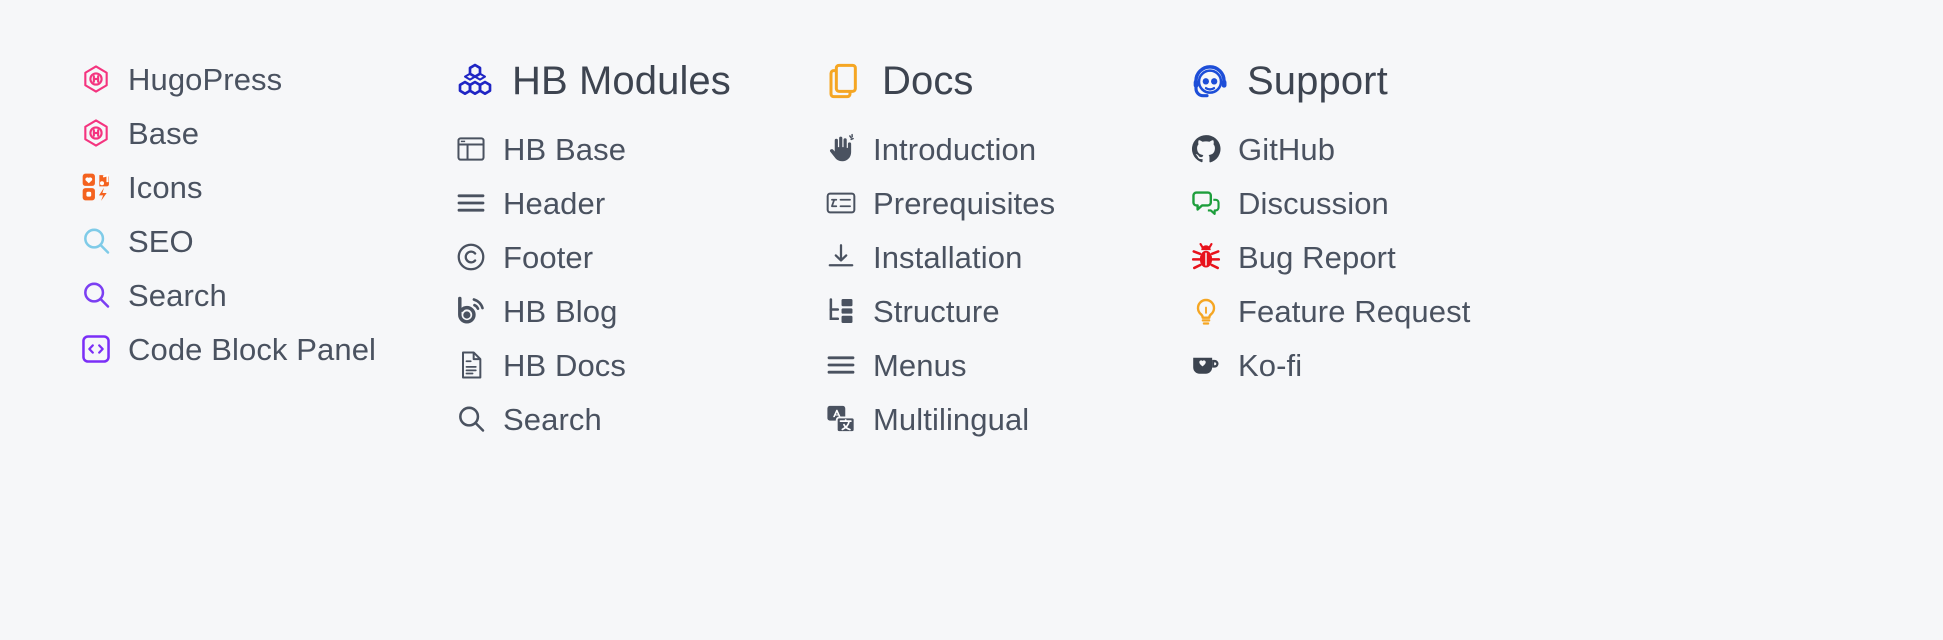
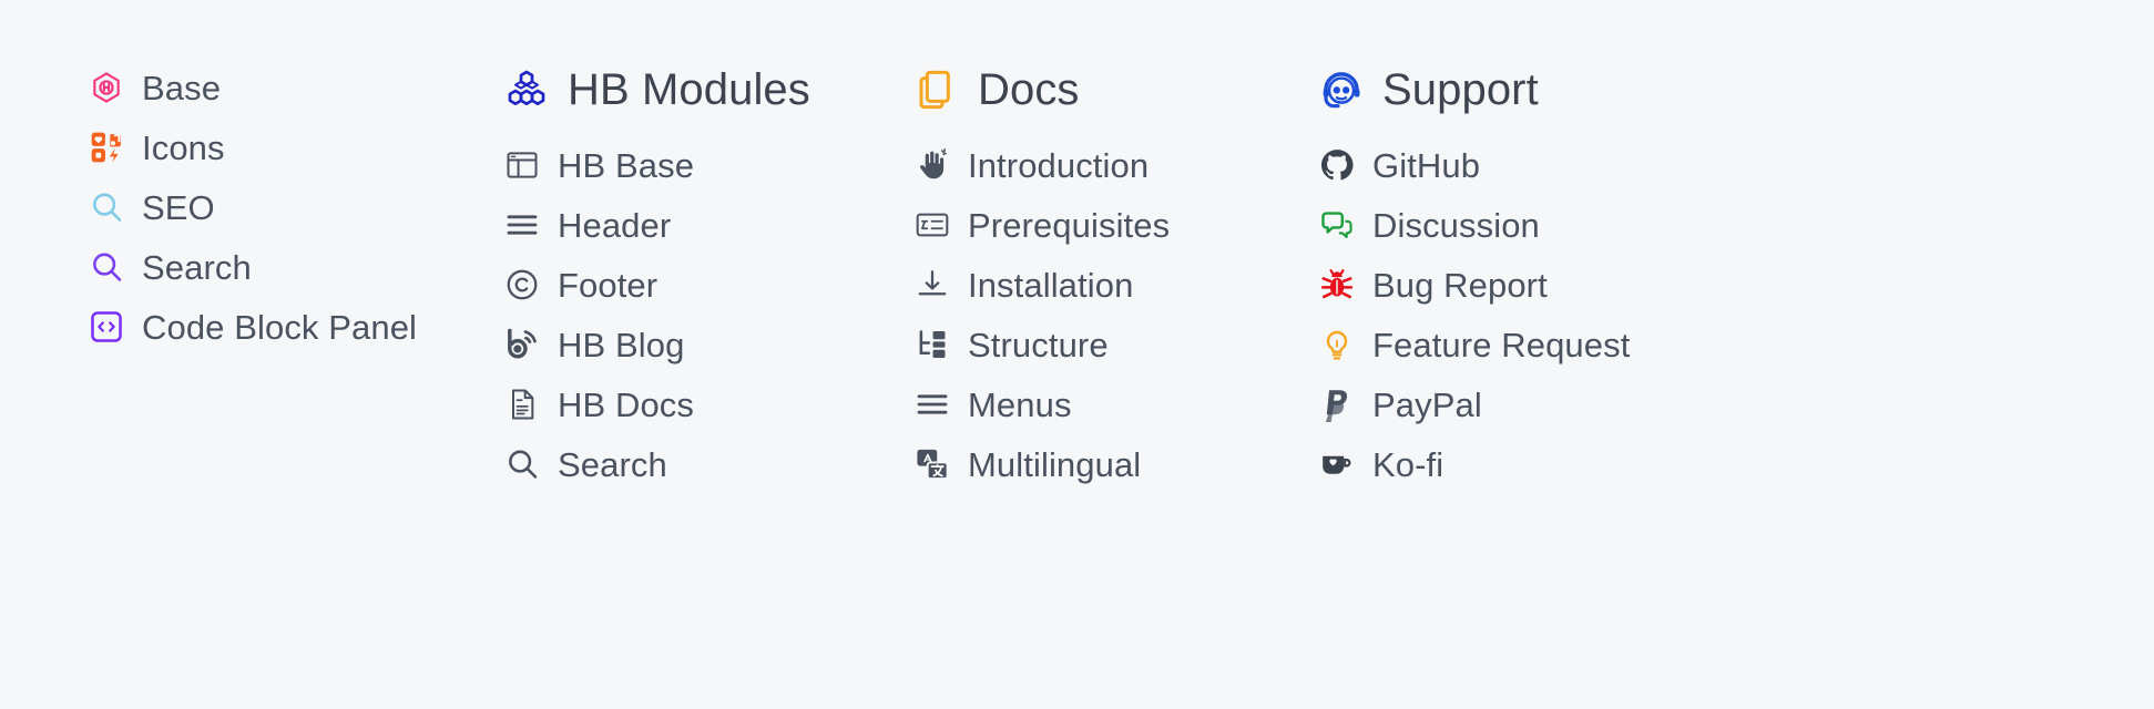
- HugoPress
  Base
  Icons
  SEO
  Search
  Code Block Panel
  HB Modules
  HB Base
  Header
  Footer
  HB Blog
  HB Docs
  Search
  Docs
  Introduction
  Prerequisites
  Installation
  Structure
  Menus
  Multilingual
  Support
  GitHub
  Discussion
  Bug Report
  Feature Request
+ PayPal
  Ko-fi
